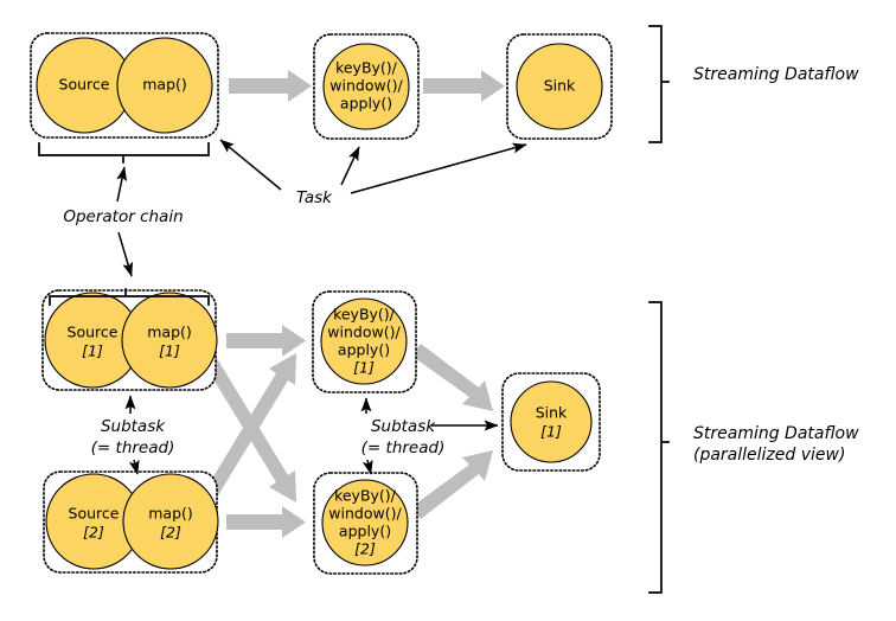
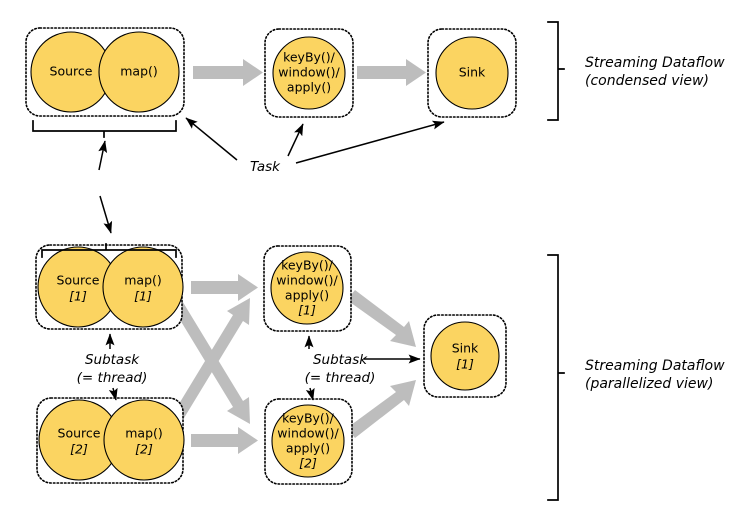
  Source
  map()
  keyBy()/
  window()/
  apply()
  Sink
  Task
- Operator chain
  Streaming Dataflow
+ (condensed view)
  Source
  [1]
  map()
  [1]
  Source
  [2]
  map()
  [2]
  keyBy()/
  window()/
  apply()
  [1]
  keyBy()/
  window()/
  apply()
  [2]
  Sink
  [1]
  Subtask
  (= thread)
  Subtask
  (= thread)
  Streaming Dataflow
  (parallelized view)
